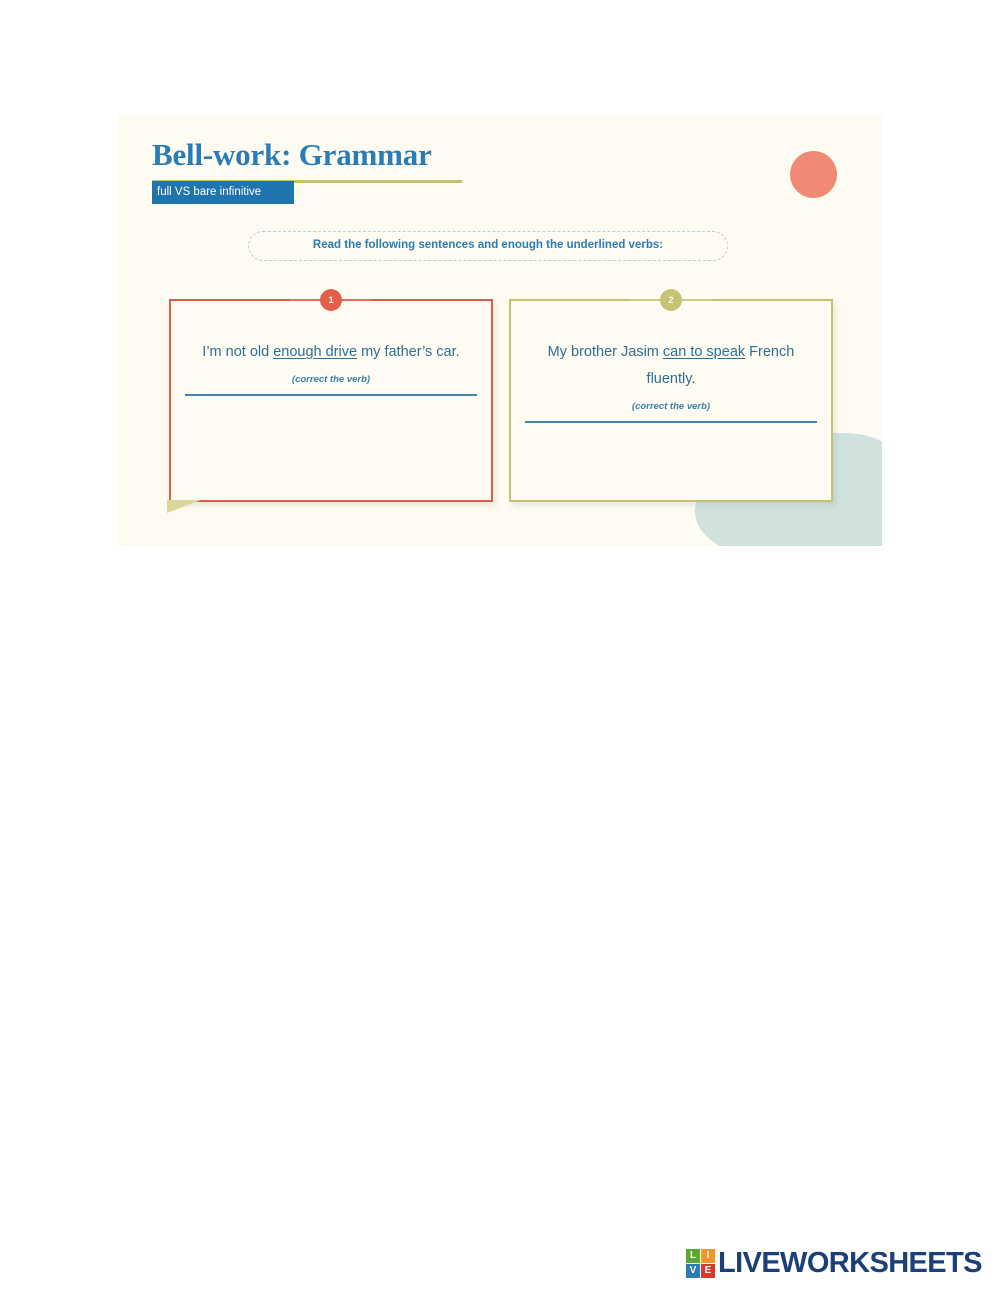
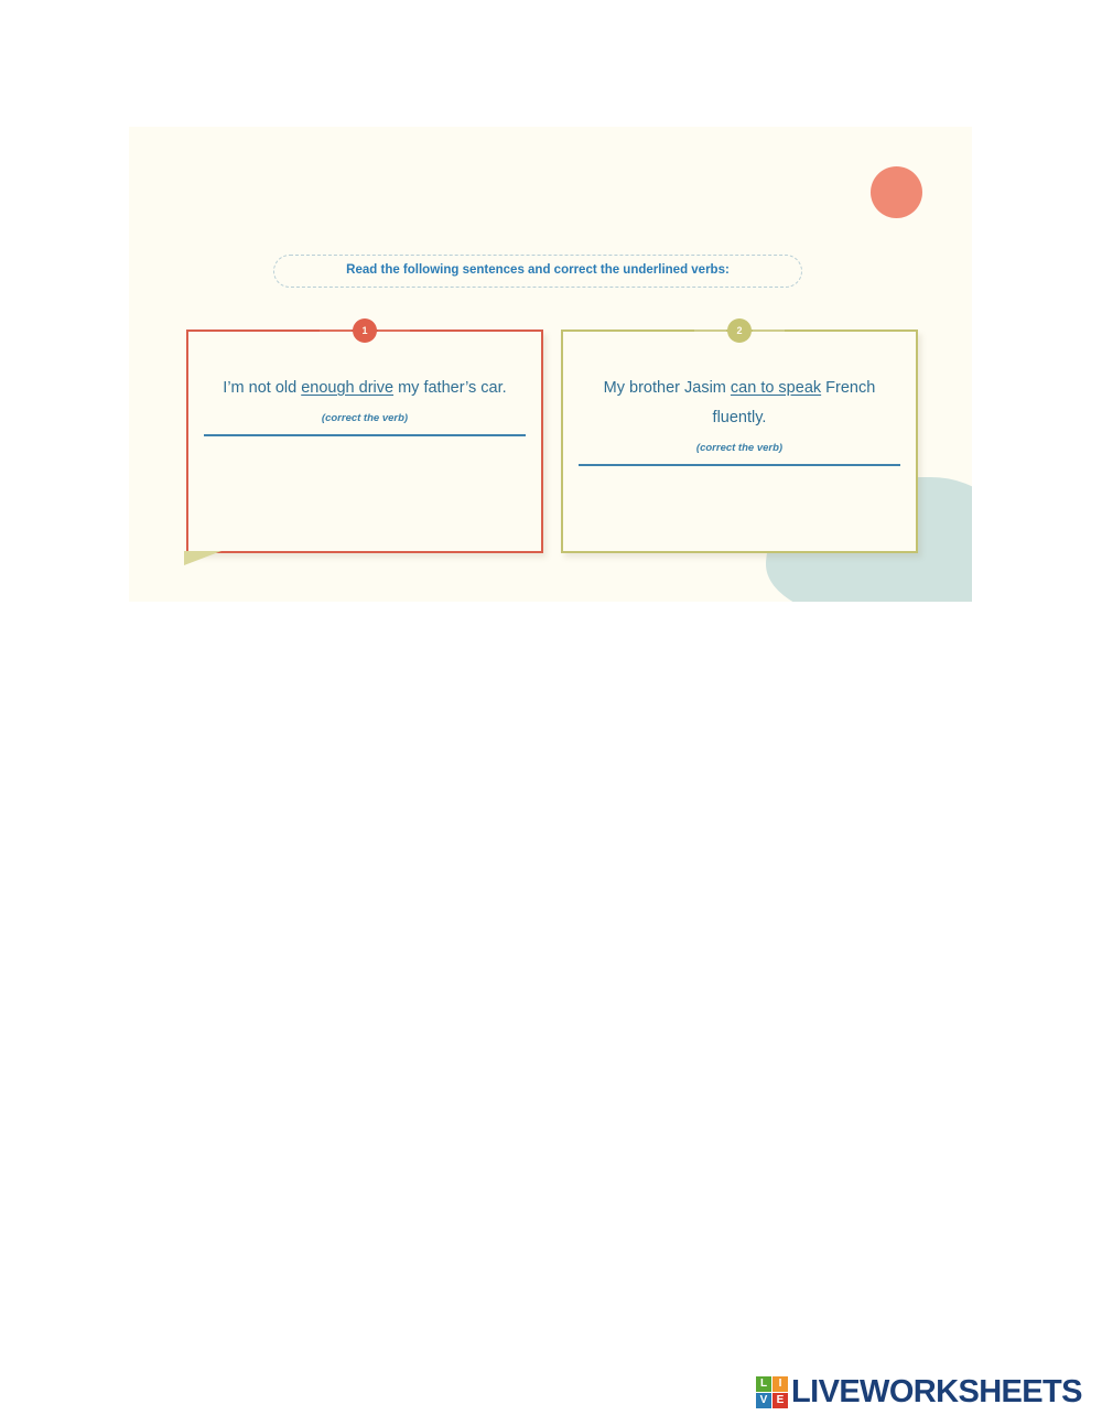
- Bell-work: Grammar
- full VS bare infinitive
- Read the following sentences and enough the underlined verbs:
+ Read the following sentences and correct the underlined verbs:
  1
  I’m not old enough drive my father’s car.
  (correct the verb)
  2
  My brother Jasim can to speak French fluently.
  (correct the verb)
  L
  I
  V
  E
  LIVEWORKSHEETS
